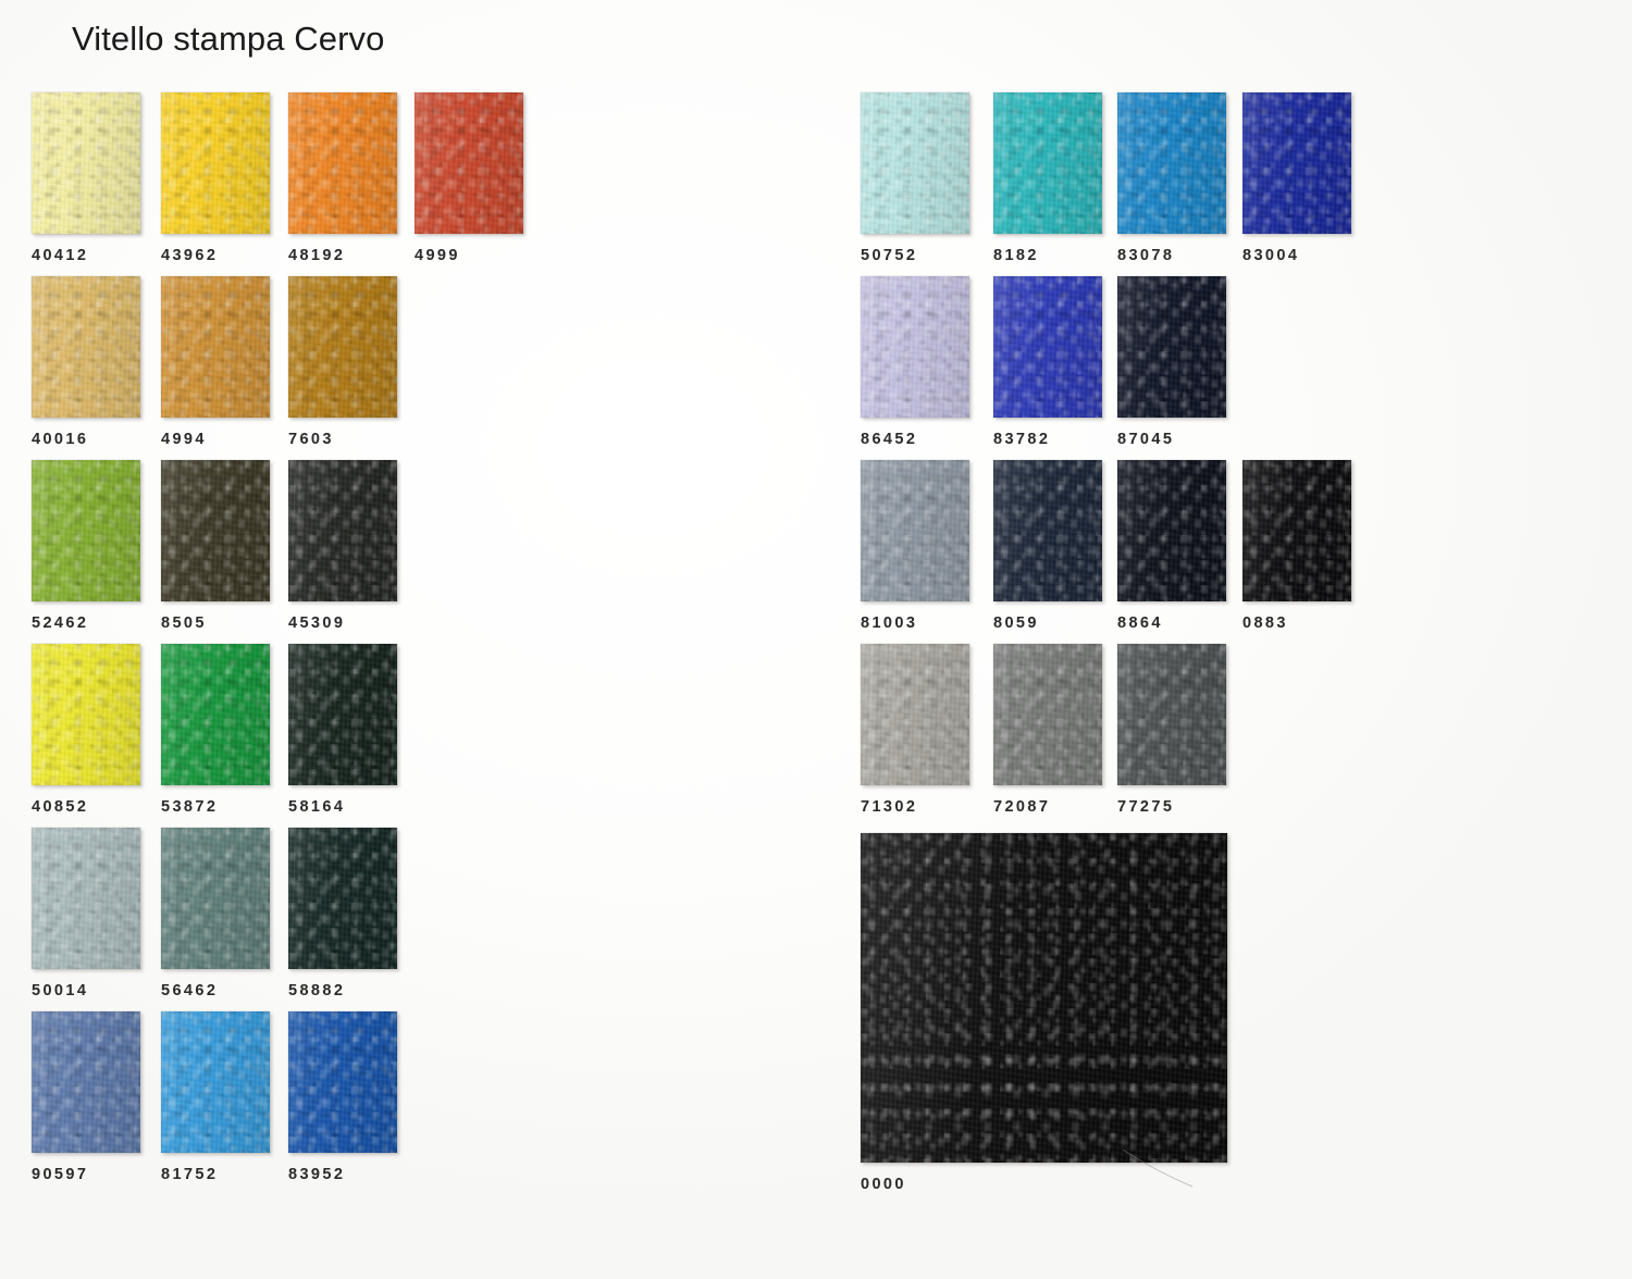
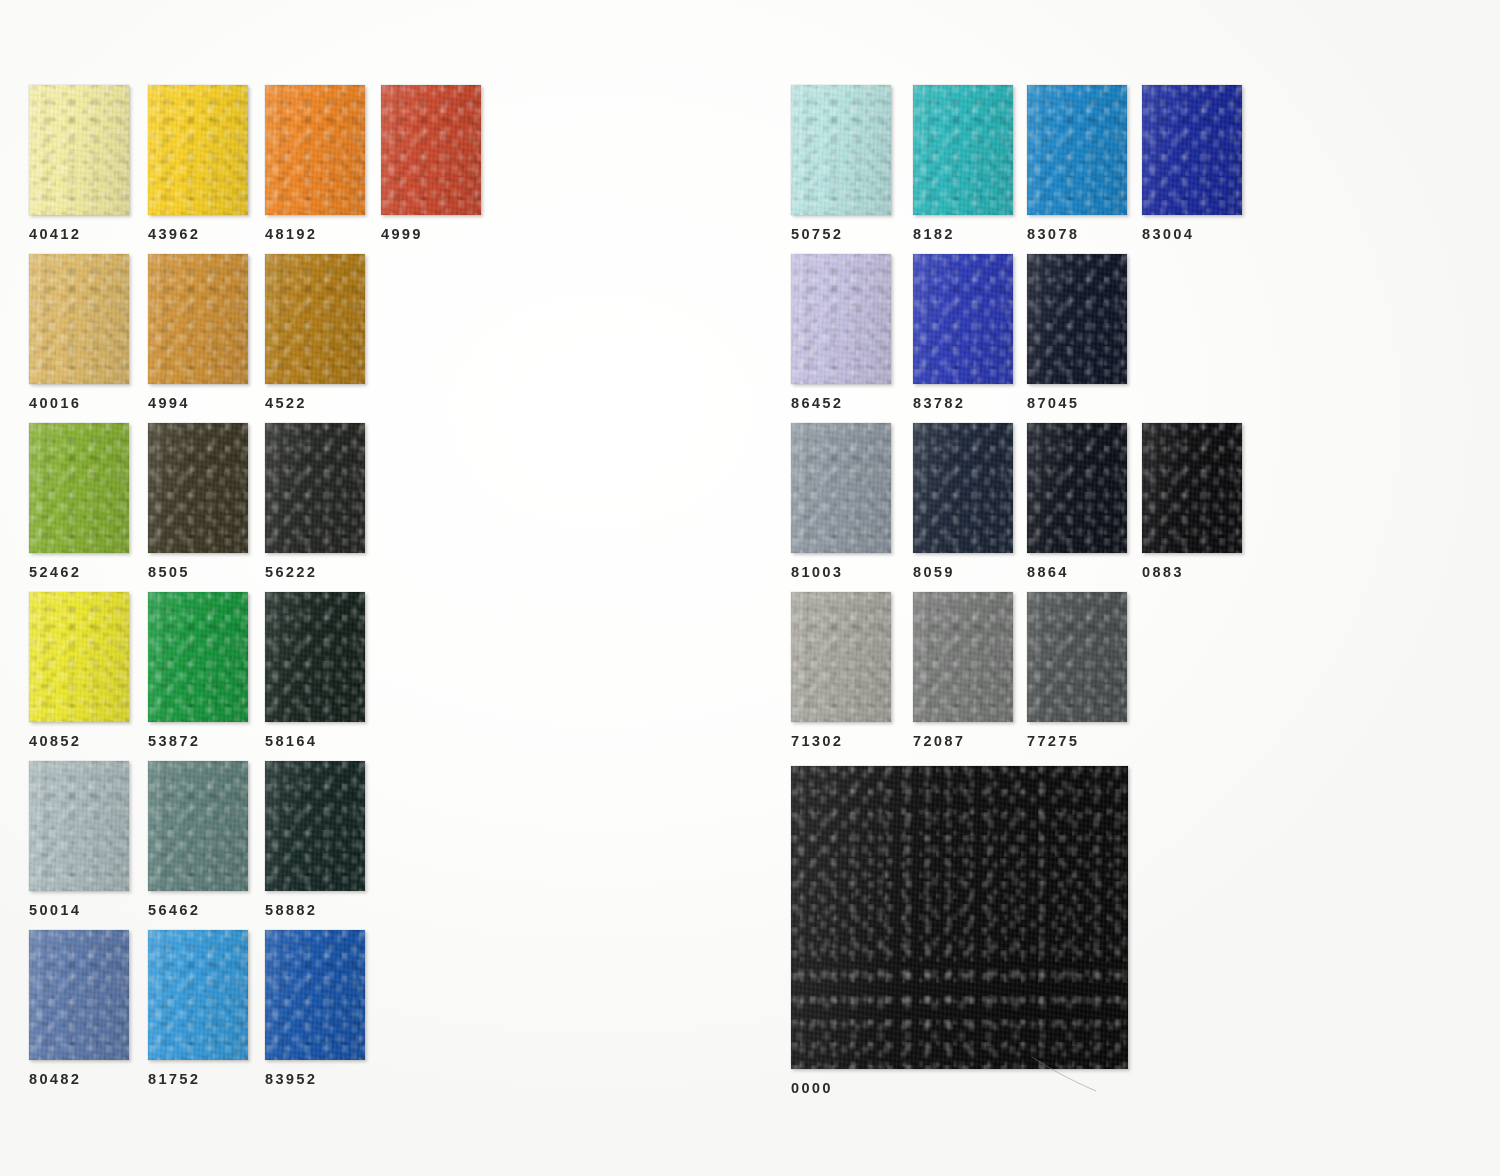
- Vitello stampa Cervo
  40412
  43962
  48192
  4999
  40016
  4994
- 7603
+ 4522
  52462
  8505
- 45309
+ 56222
  40852
  53872
  58164
  50014
  56462
  58882
- 90597
+ 80482
  81752
  83952
  50752
  8182
  83078
  83004
  86452
  83782
  87045
  81003
  8059
  8864
  0883
  71302
  72087
  77275
  0000
